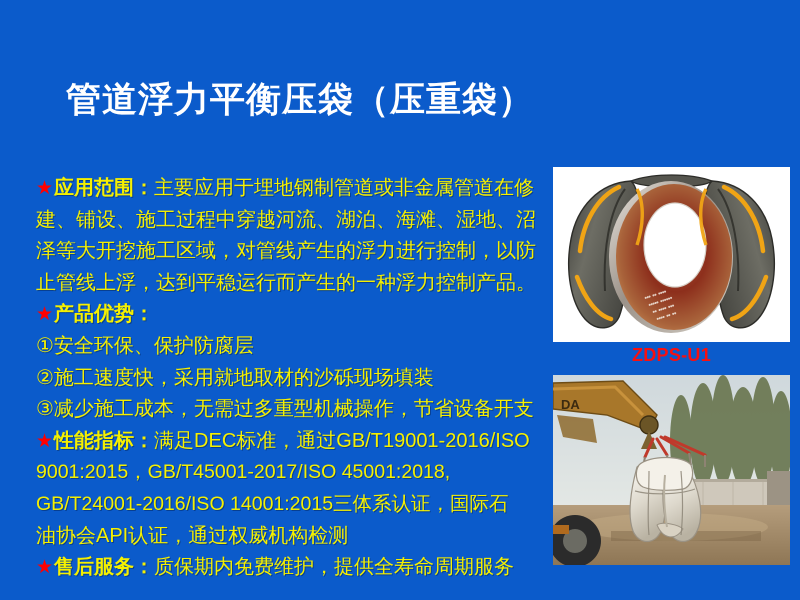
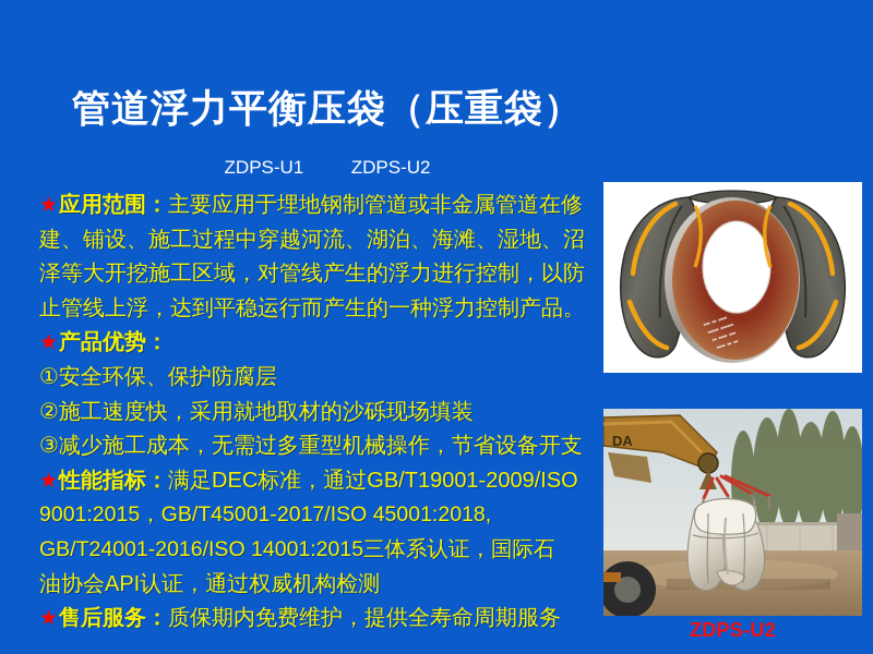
  管道浮力平衡压袋（压重袋）
+ ZDPS-U1 ZDPS-U2
  ★应用范围：主要应用于埋地钢制管道或非金属管道在修
  建、铺设、施工过程中穿越河流、湖泊、海滩、湿地、沼
  泽等大开挖施工区域，对管线产生的浮力进行控制，以防
  止管线上浮，达到平稳运行而产生的一种浮力控制产品。
  ★产品优势：
  ①安全环保、保护防腐层
  ②施工速度快，采用就地取材的沙砾现场填装
  ③减少施工成本，无需过多重型机械操作，节省设备开支
- ★性能指标：满足DEC标准，通过GB/T19001-2016/ISO
+ ★性能指标：满足DEC标准，通过GB/T19001-2009/ISO
  9001:2015，GB/T45001-2017/ISO 45001:2018,
  GB/T24001-2016/ISO 14001:2015三体系认证，国际石
  油协会API认证，通过权威机构检测
  ★售后服务：质保期内免费维护，提供全寿命周期服务
- ZDPS-U1
  DA
+ ZDPS-U2
